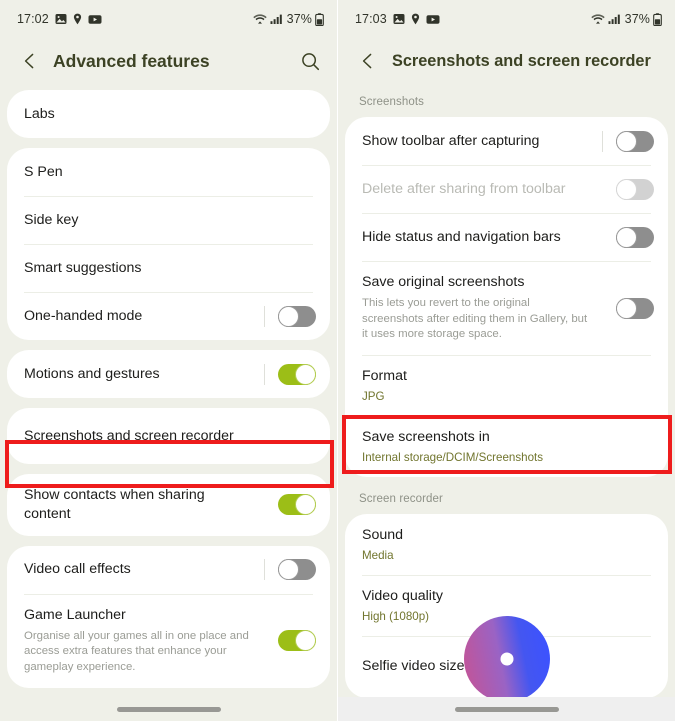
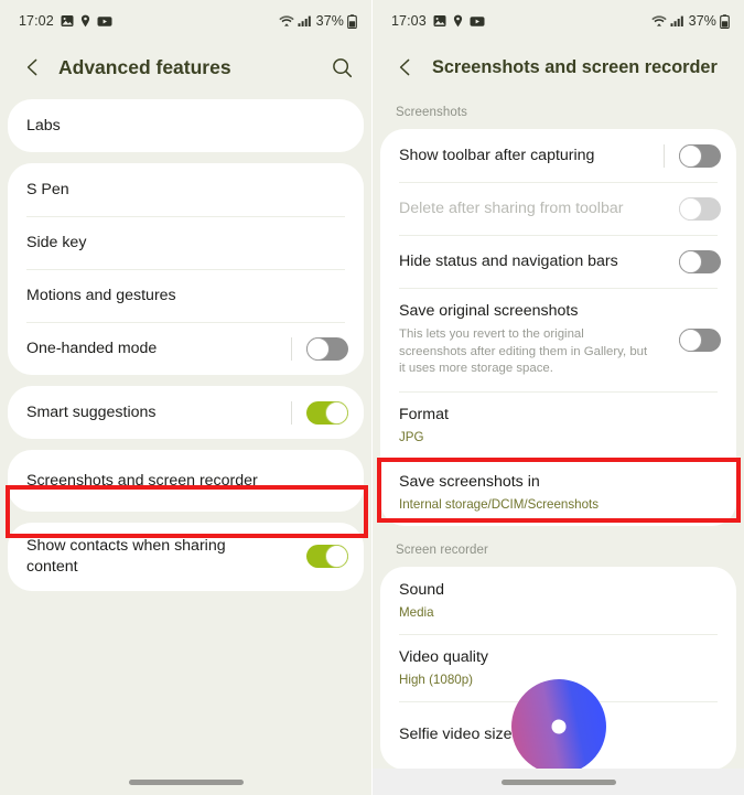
  17:02
  37%
  Advanced features
  Labs
  S Pen
  Side key
- Smart suggestions
+ Motions and gestures
  One-handed mode
- Motions and gestures
+ Smart suggestions
  Screenshots and screen recorder
  Show contacts when sharing content
- Video call effects
- Game Launcher
- Organise all your games all in one place and access extra features that enhance your gameplay experience.
  17:03
  37%
  Screenshots and screen recorder
  Screenshots
  Show toolbar after capturing
  Delete after sharing from toolbar
  Hide status and navigation bars
  Save original screenshots
  This lets you revert to the original screenshots after editing them in Gallery, but it uses more storage space.
  Format
  JPG
  Save screenshots in
  Internal storage/DCIM/Screenshots
  Screen recorder
  Sound
  Media
  Video quality
  High (1080p)
  Selfie video size
